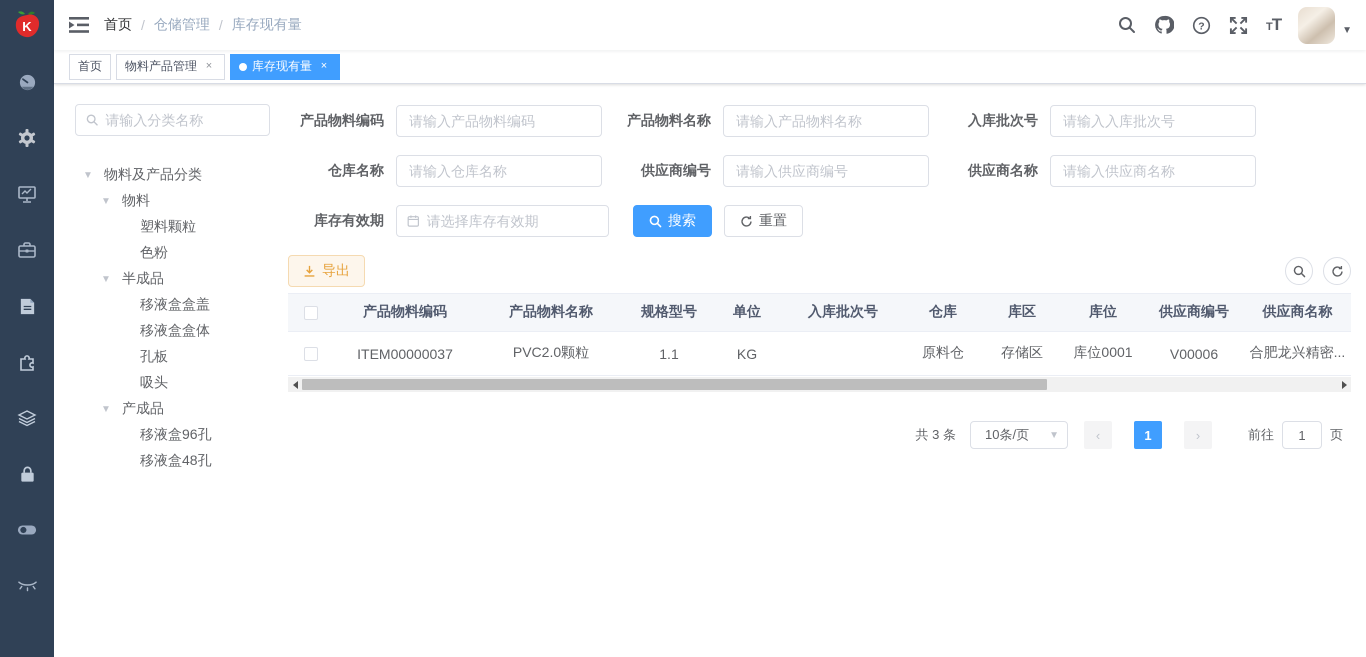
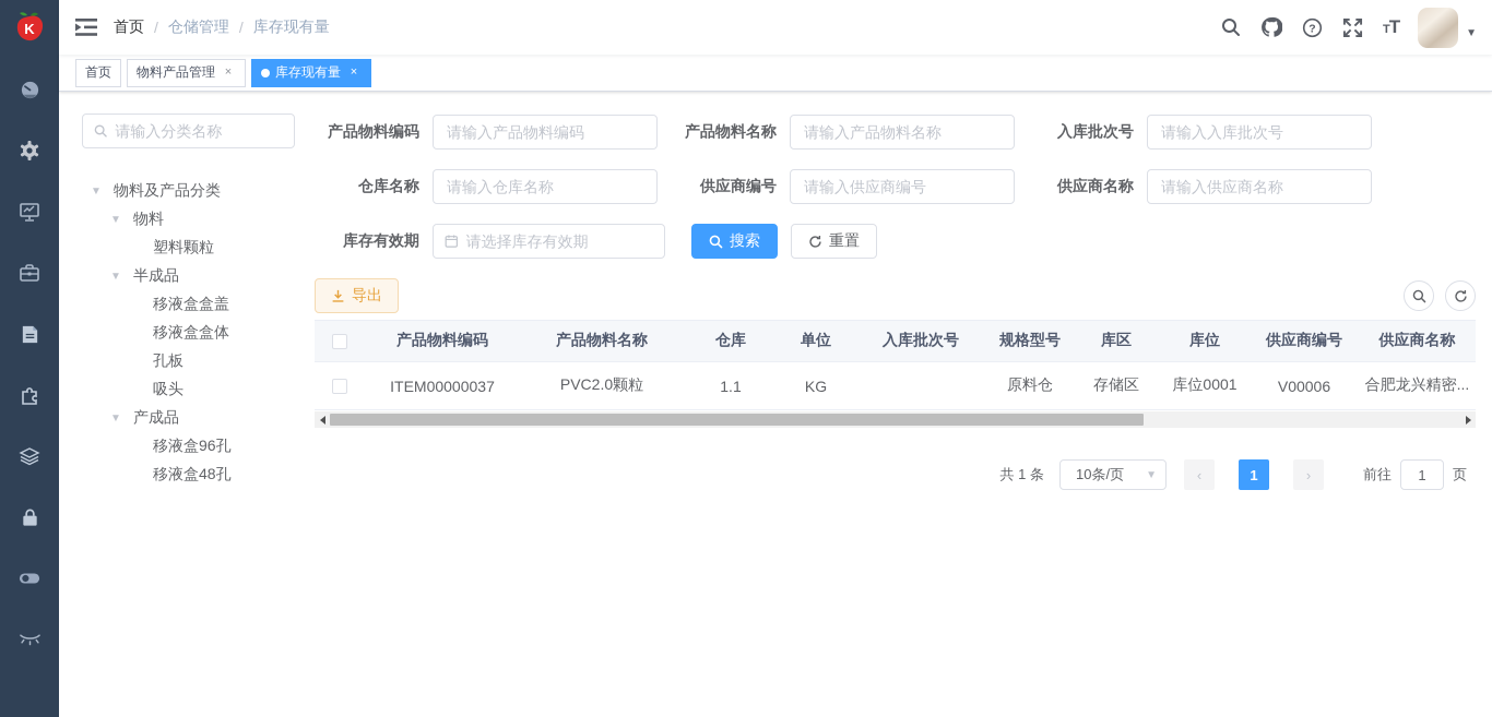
  K
  首页
  /
  仓储管理
  /
  库存现有量
  ?
  TT
  ▼
  首页
  物料产品管理
  ×
  库存现有量
  ×
  请输入分类名称
  ▼
  物料及产品分类
  ▼
  物料
  塑料颗粒
- 色粉
  ▼
  半成品
  移液盒盒盖
  移液盒盒体
  孔板
  吸头
  ▼
  产成品
  移液盒96孔
  移液盒48孔
  产品物料编码
  请输入产品物料编码
  产品物料名称
  请输入产品物料名称
  入库批次号
  请输入入库批次号
  仓库名称
  请输入仓库名称
  供应商编号
  请输入供应商编号
  供应商名称
  请输入供应商名称
  库存有效期
  请选择库存有效期
  搜索
  重置
  导出
  产品物料编码
  产品物料名称
- 规格型号
+ 仓库
  单位
  入库批次号
- 仓库
+ 规格型号
  库区
  库位
  供应商编号
  供应商名称
  ITEM00000037
  PVC2.0颗粒
  1.1
  KG
  原料仓
  存储区
  库位0001
  V00006
  合肥龙兴精密...
- 共 3 条
+ 共 1 条
  10条/页
  ▼
  ‹
  1
  ›
  前往
  1
  页
